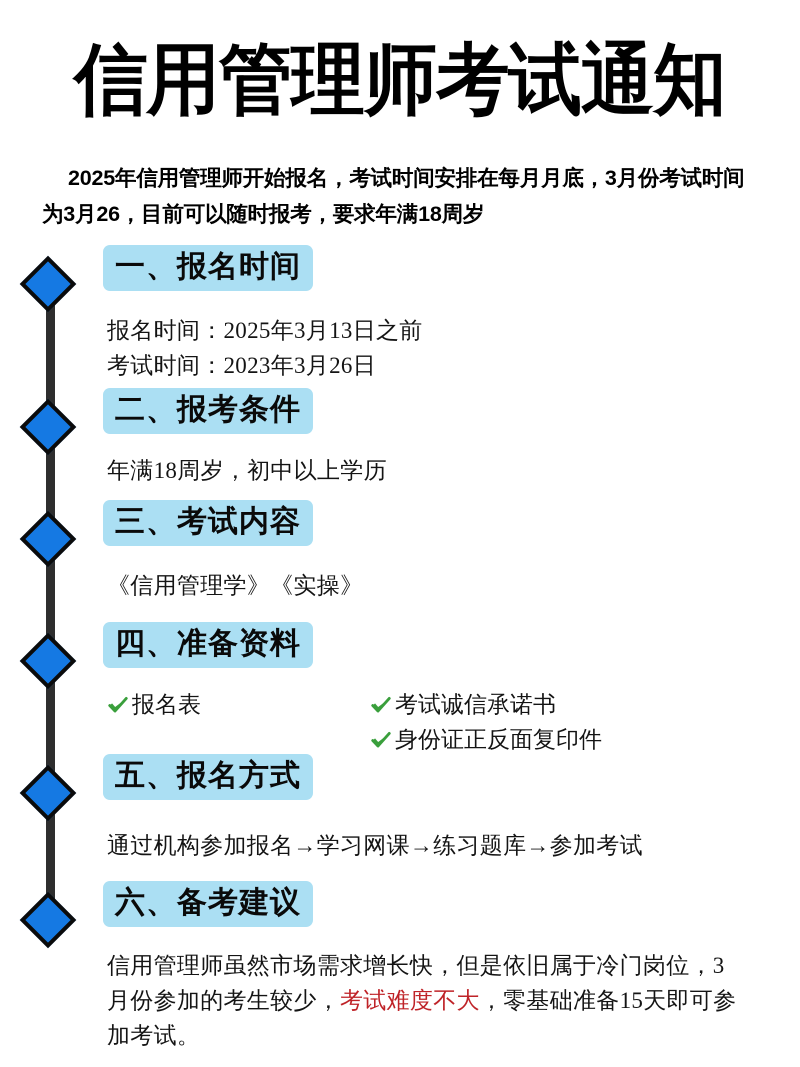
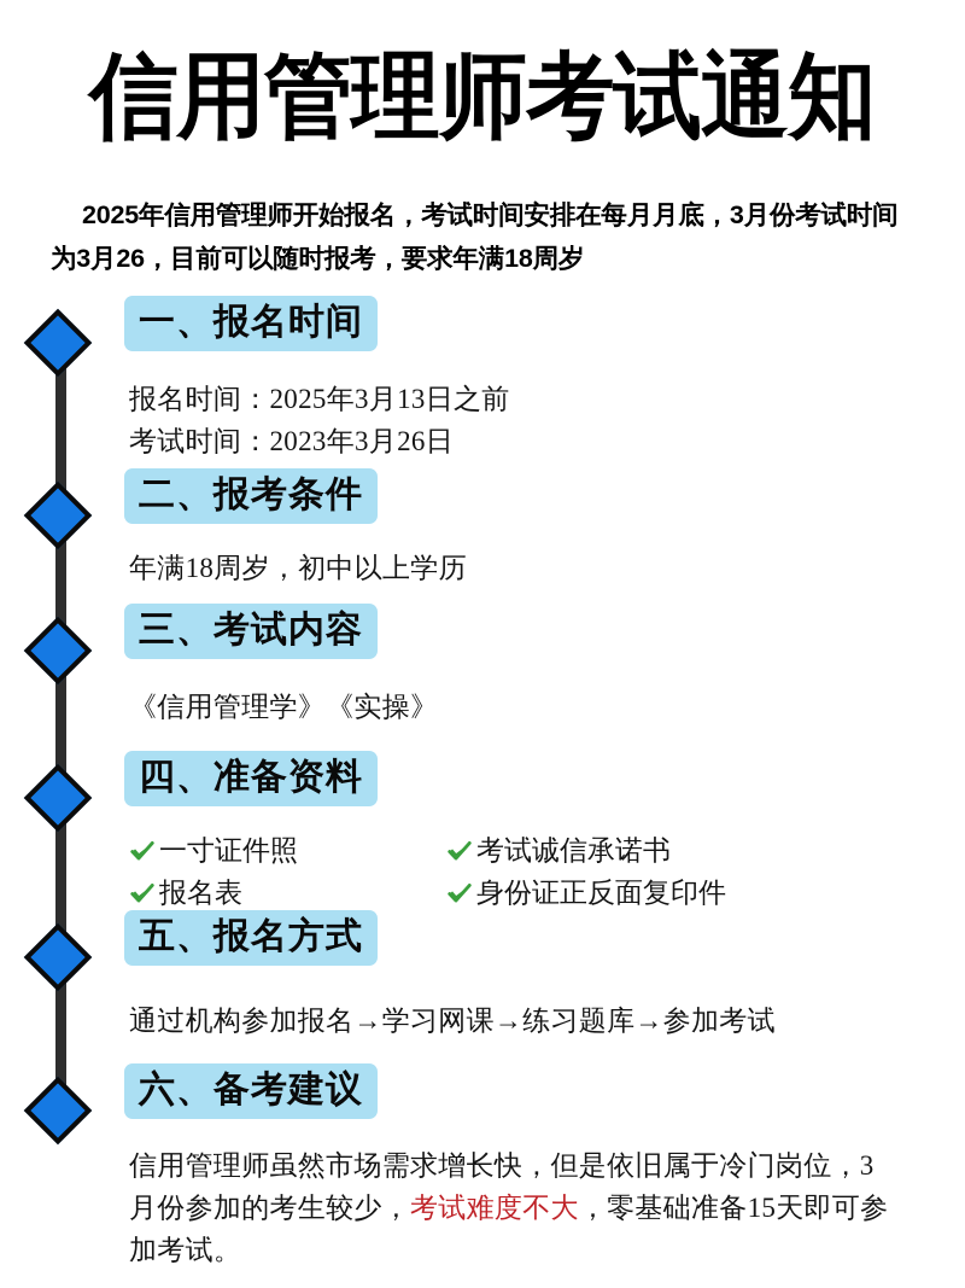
  信用管理师考试通知
  2025年信用管理师开始报名，考试时间安排在每月月底，3月份考试时间为3月26，目前可以随时报考，要求年满18周岁
  一、报名时间
  报名时间：2025年3月13日之前
  考试时间：2023年3月26日
  二、报考条件
  年满18周岁，初中以上学历
  三、考试内容
  《信用管理学》《实操》
  四、准备资料
+ 一寸证件照
  报名表
  考试诚信承诺书
  身份证正反面复印件
  五、报名方式
  通过机构参加报名→学习网课→练习题库→参加考试
  六、备考建议
  信用管理师虽然市场需求增长快，但是依旧属于冷门岗位，3月份参加的考生较少，考试难度不大，零基础准备15天即可参加考试。
